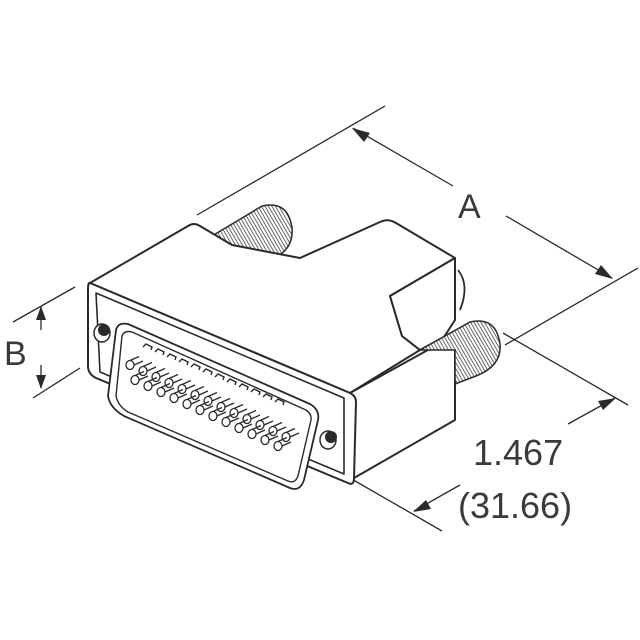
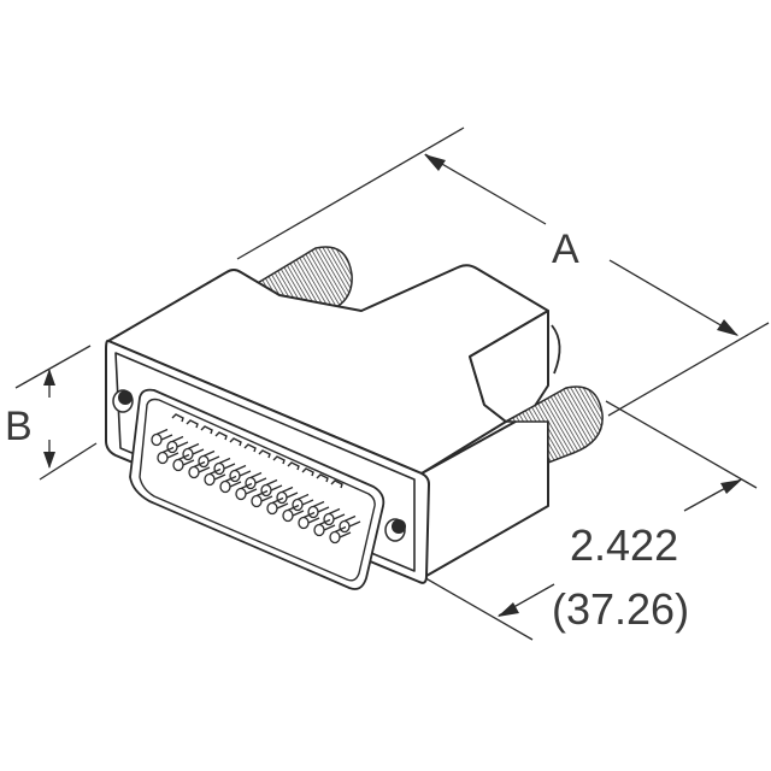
  A
  B
- 1.467
+ 2.422
- (31.66)
+ (37.26)
